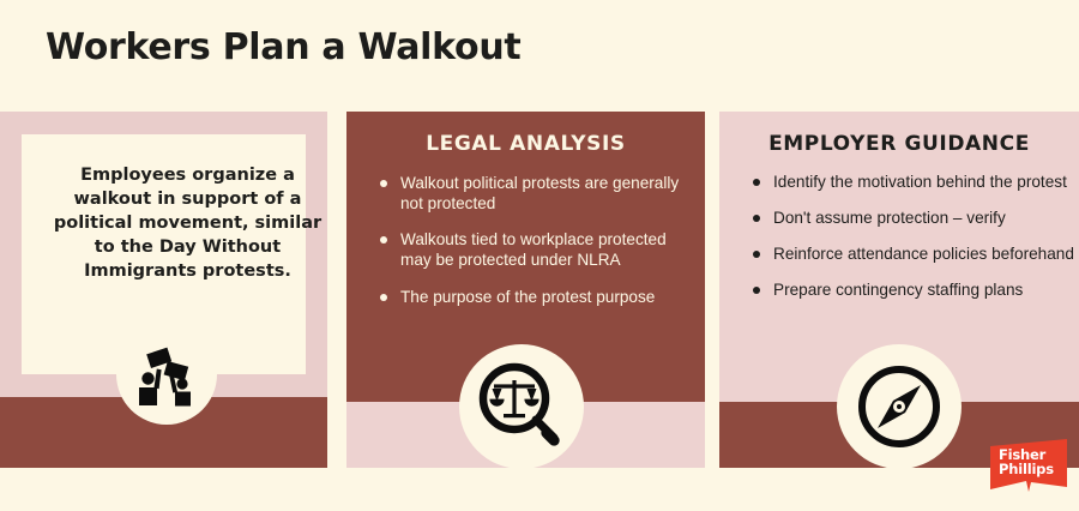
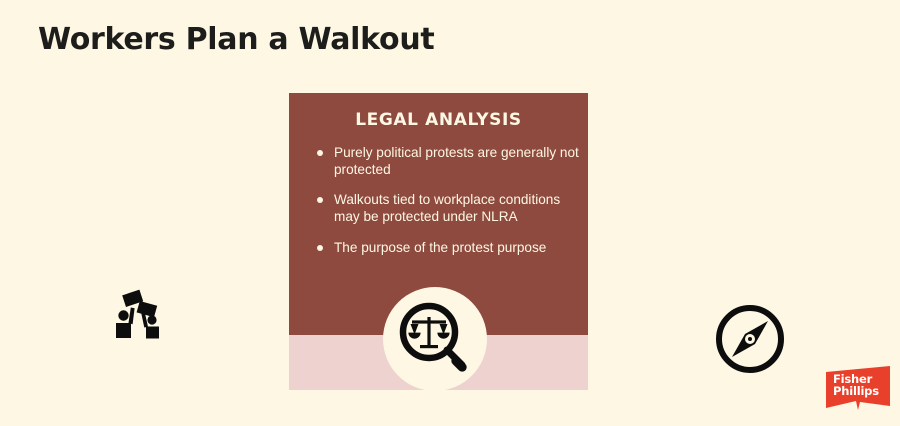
  Workers Plan a Walkout
- Employees organize a walkout in support of a political movement, similar to the Day Without Immigrants protests.
  LEGAL ANALYSIS
- Walkout political protests are generally not protected
+ Purely political protests are generally not protected
- Walkouts tied to workplace protected may be protected under NLRA
+ Walkouts tied to workplace conditions may be protected under NLRA
  The purpose of the protest purpose
- EMPLOYER GUIDANCE
- Identify the motivation behind the protest
- Don't assume protection – verify
- Reinforce attendance policies beforehand
- Prepare contingency staffing plans
  Fisher
  Phillips
